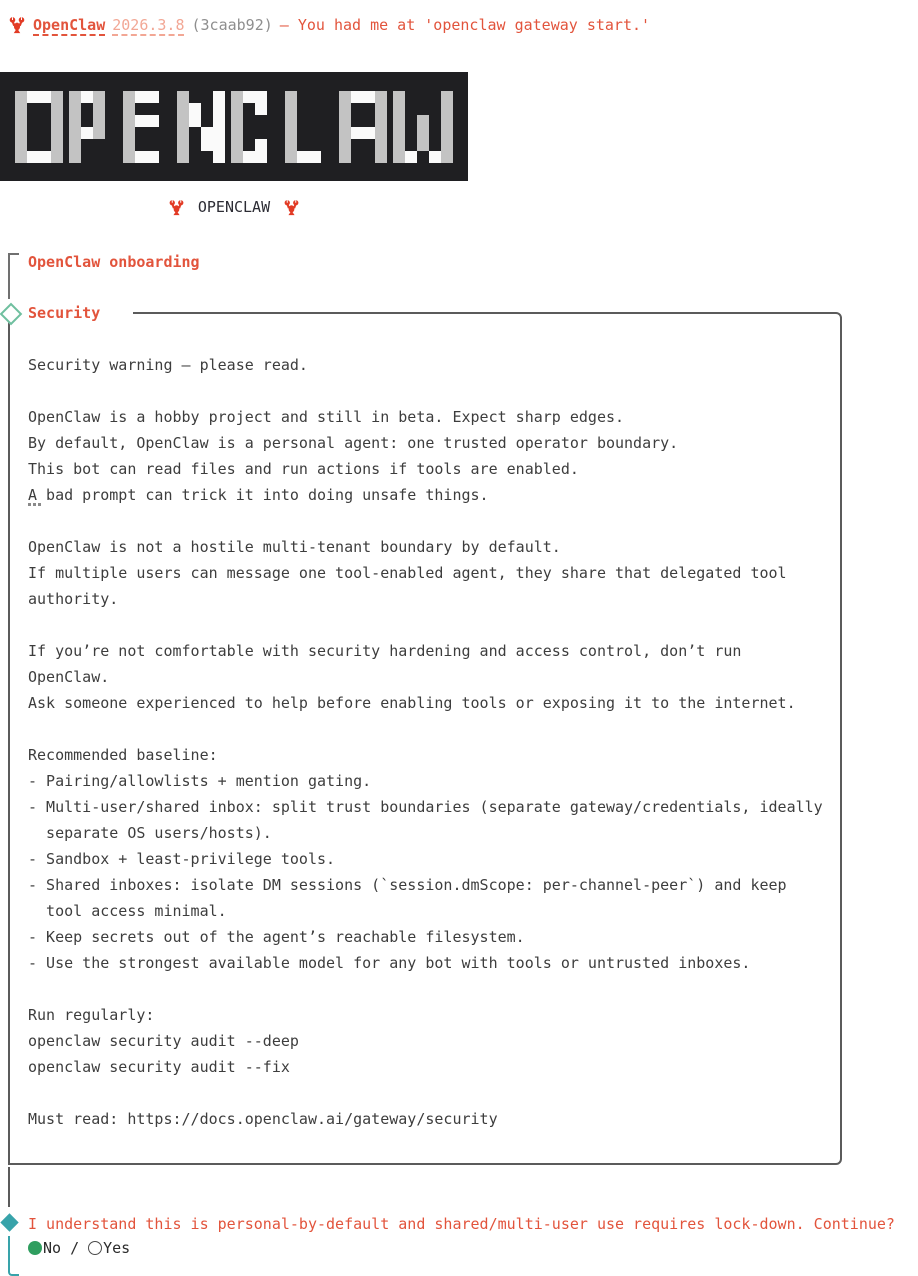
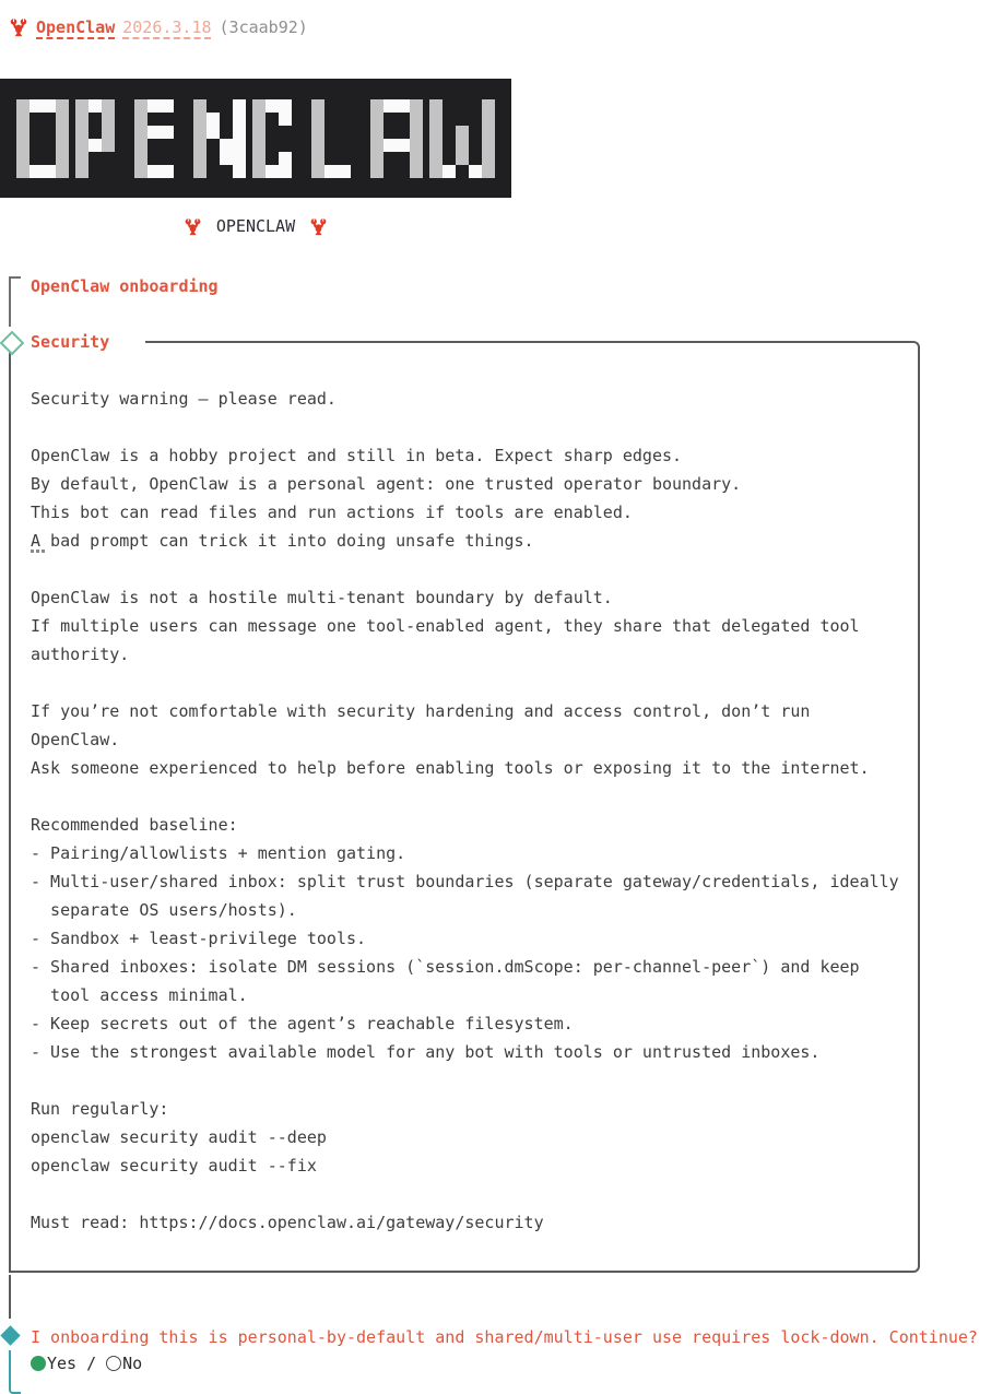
  OpenClaw
- 2026.3.8
+ 2026.3.18
  (3caab92)
- — You had me at 'openclaw gateway start.'
  OPENCLAW
  OpenClaw onboarding
  Security
  Security warning — please read.
  OpenClaw is a hobby project and still in beta. Expect sharp edges.
  By default, OpenClaw is a personal agent: one trusted operator boundary.
  This bot can read files and run actions if tools are enabled.
  A bad prompt can trick it into doing unsafe things.
  OpenClaw is not a hostile multi-tenant boundary by default.
  If multiple users can message one tool-enabled agent, they share that delegated tool
  authority.
  If you’re not comfortable with security hardening and access control, don’t run
  OpenClaw.
  Ask someone experienced to help before enabling tools or exposing it to the internet.
  Recommended baseline:
  - Pairing/allowlists + mention gating.
  - Multi-user/shared inbox: split trust boundaries (separate gateway/credentials, ideally
  separate OS users/hosts).
  - Sandbox + least-privilege tools.
  - Shared inboxes: isolate DM sessions (`session.dmScope: per-channel-peer`) and keep
  tool access minimal.
  - Keep secrets out of the agent’s reachable filesystem.
  - Use the strongest available model for any bot with tools or untrusted inboxes.
  Run regularly:
  openclaw security audit --deep
  openclaw security audit --fix
  Must read: https://docs.openclaw.ai/gateway/security
- I understand this is personal-by-default and shared/multi-user use requires lock-down. Continue?
+ I onboarding this is personal-by-default and shared/multi-user use requires lock-down. Continue?
- No
+ Yes
  /
- Yes
+ No
